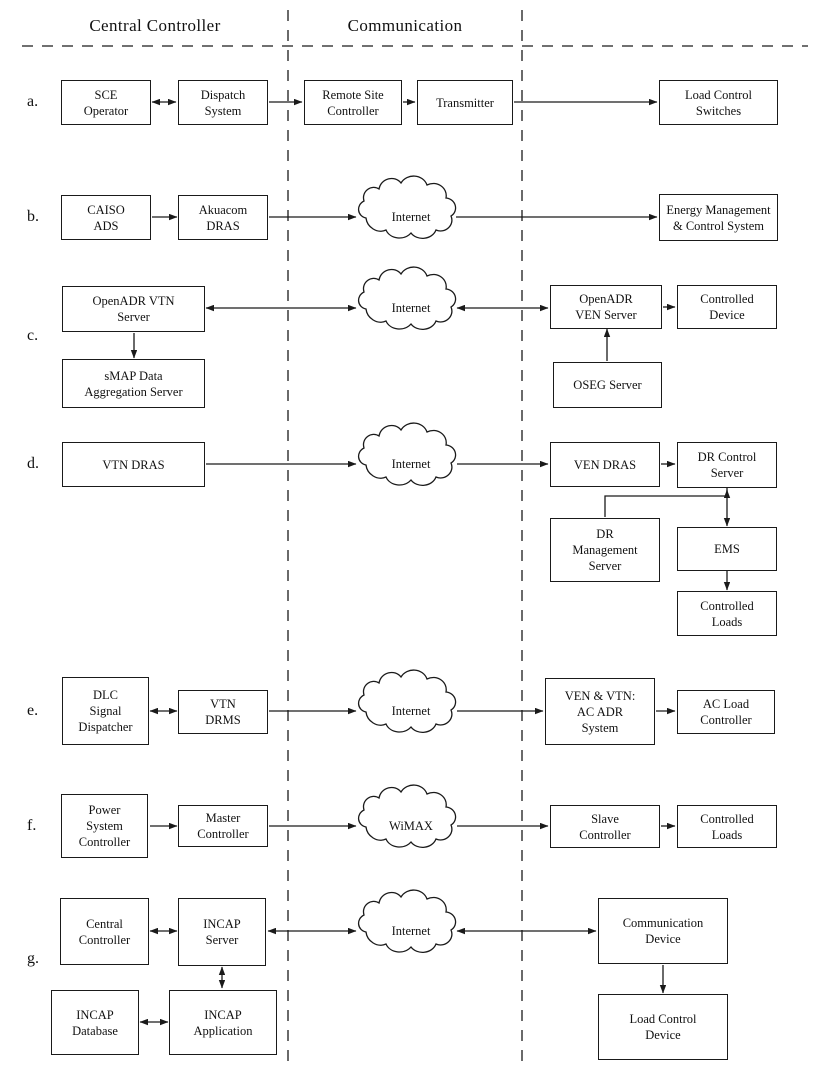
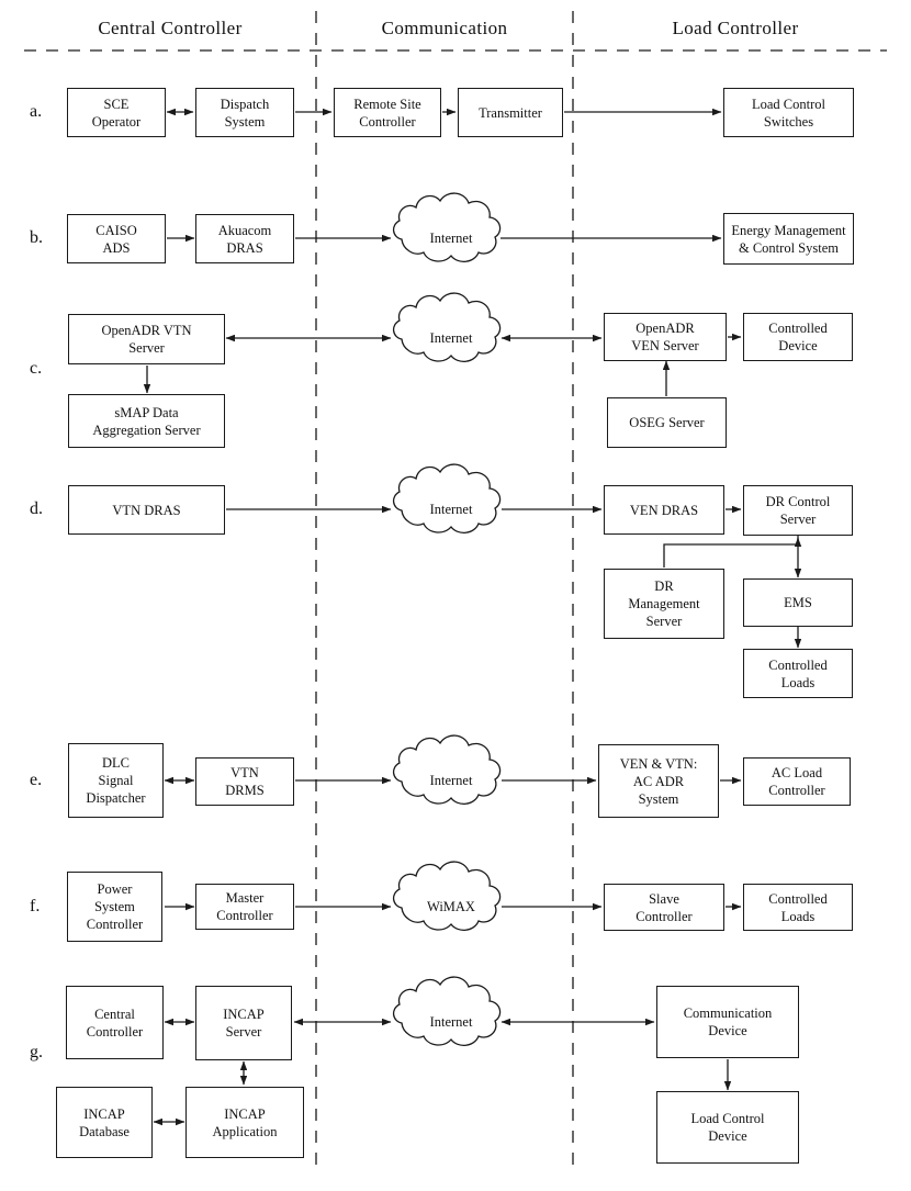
  Central Controller
  Communication
+ Load Controller
  a.
  b.
  c.
  d.
  e.
  f.
  g.
  SCE
  Operator
  Dispatch
  System
  Remote Site
  Controller
  Transmitter
  Load Control
  Switches
  CAISO
  ADS
  Akuacom
  DRAS
  Internet
  Energy Management
  & Control System
  OpenADR VTN
  Server
  sMAP Data
  Aggregation Server
  Internet
  OpenADR
  VEN Server
  Controlled
  Device
  OSEG Server
  VTN DRAS
  Internet
  VEN DRAS
  DR Control
  Server
  DR
  Management
  Server
  EMS
  Controlled
  Loads
  DLC
  Signal
  Dispatcher
  VTN
  DRMS
  Internet
  VEN & VTN:
  AC ADR
  System
  AC Load
  Controller
  Power
  System
  Controller
  Master
  Controller
  WiMAX
  Slave
  Controller
  Controlled
  Loads
  Central
  Controller
  INCAP
  Server
  INCAP
  Database
  INCAP
  Application
  Internet
  Communication
  Device
  Load Control
  Device
